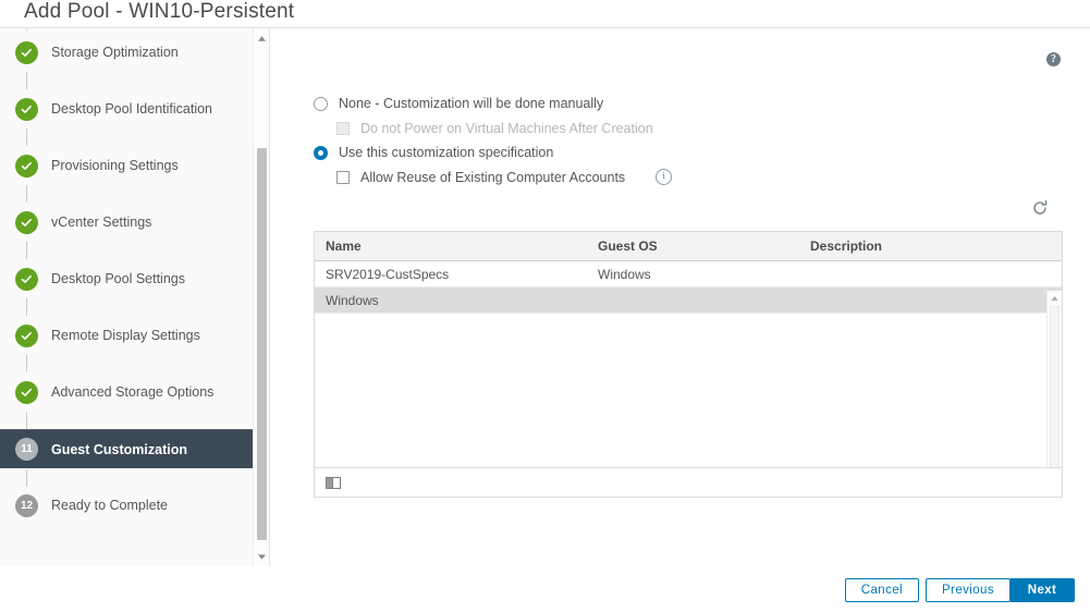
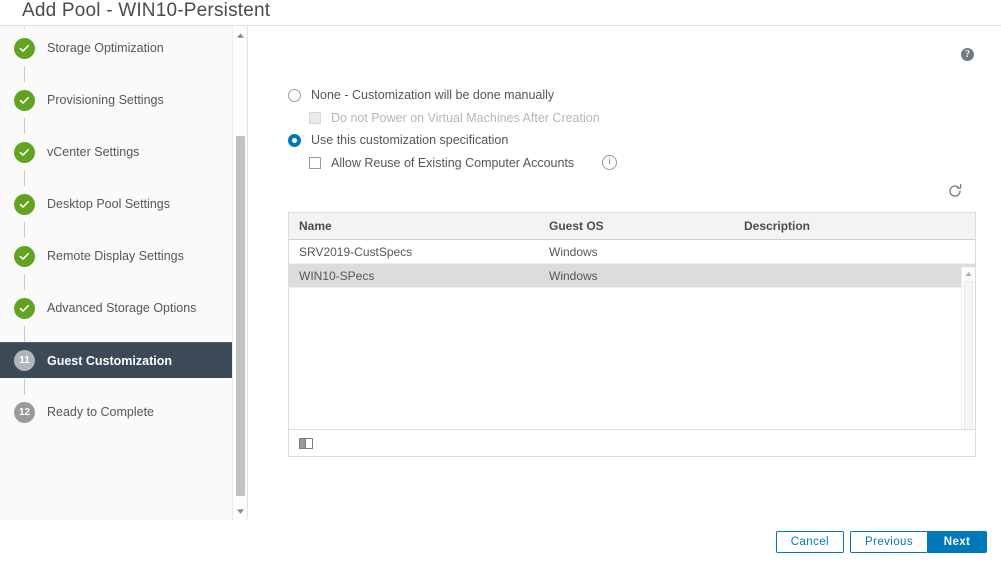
  Add Pool - WIN10-Persistent
  Storage Optimization
- Desktop Pool Identification
  Provisioning Settings
  vCenter Settings
  Desktop Pool Settings
  Remote Display Settings
  Advanced Storage Options
  11
  Guest Customization
  12
  Ready to Complete
  ?
  None - Customization will be done manually
  Do not Power on Virtual Machines After Creation
  Use this customization specification
  Allow Reuse of Existing Computer Accounts
  i
  Name
  Guest OS
  Description
  SRV2019-CustSpecs
  Windows
+ WIN10-SPecs
  Windows
  Cancel
  Previous
  Next
